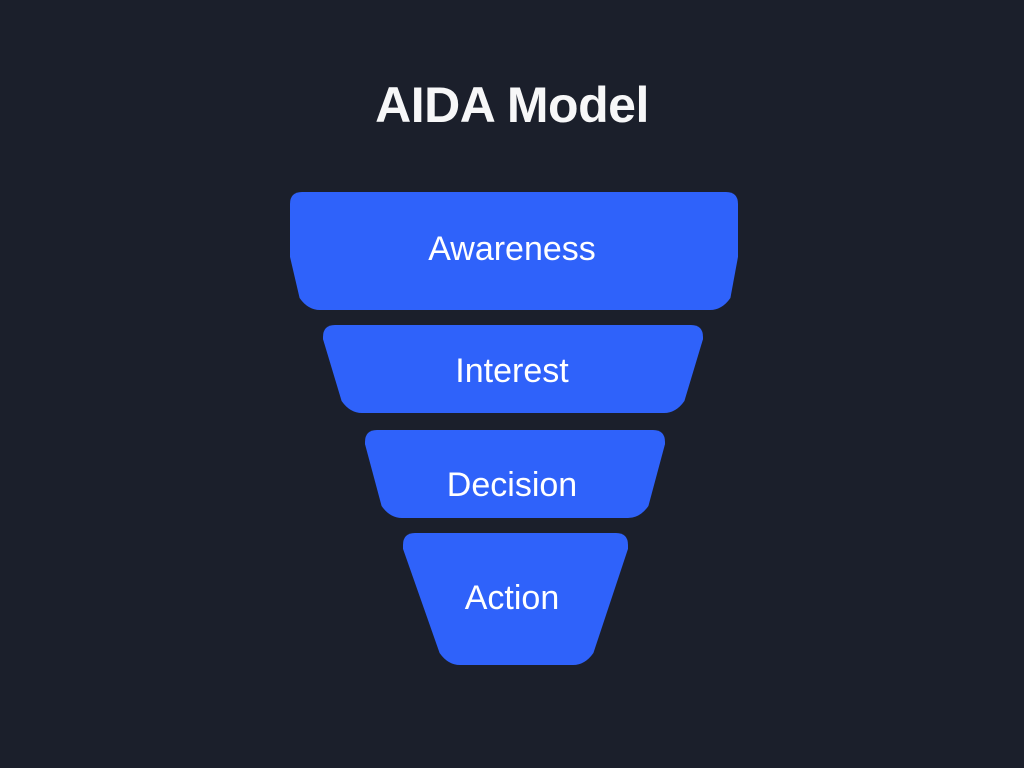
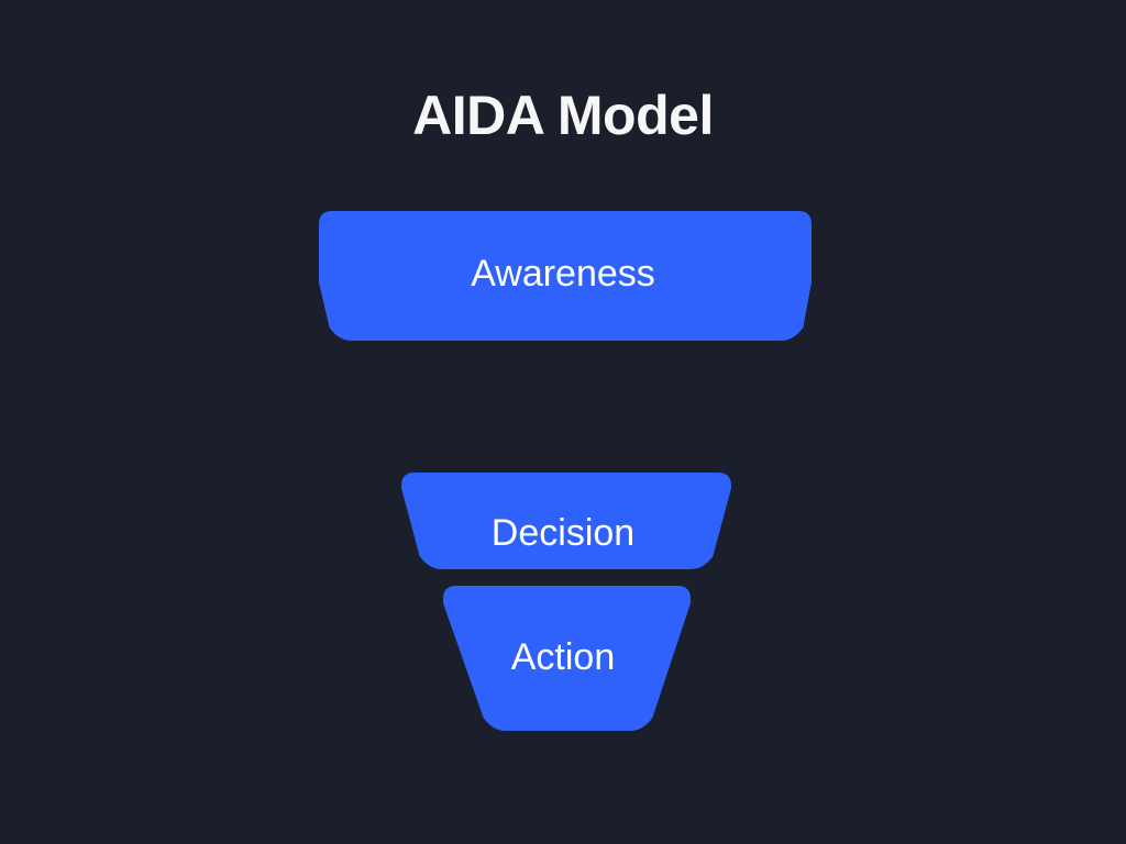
  AIDA Model
  Awareness
- Interest
  Decision
  Action
